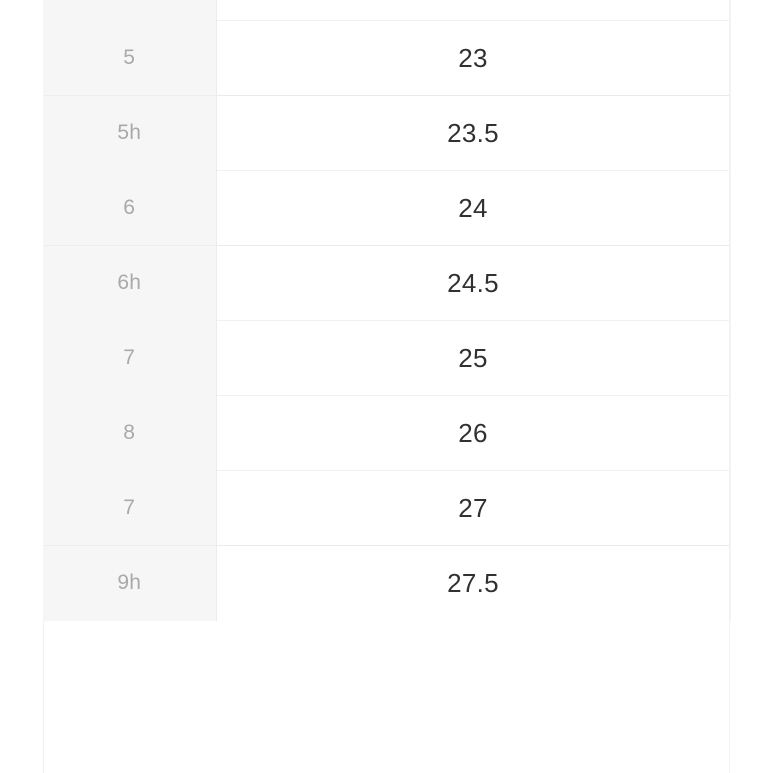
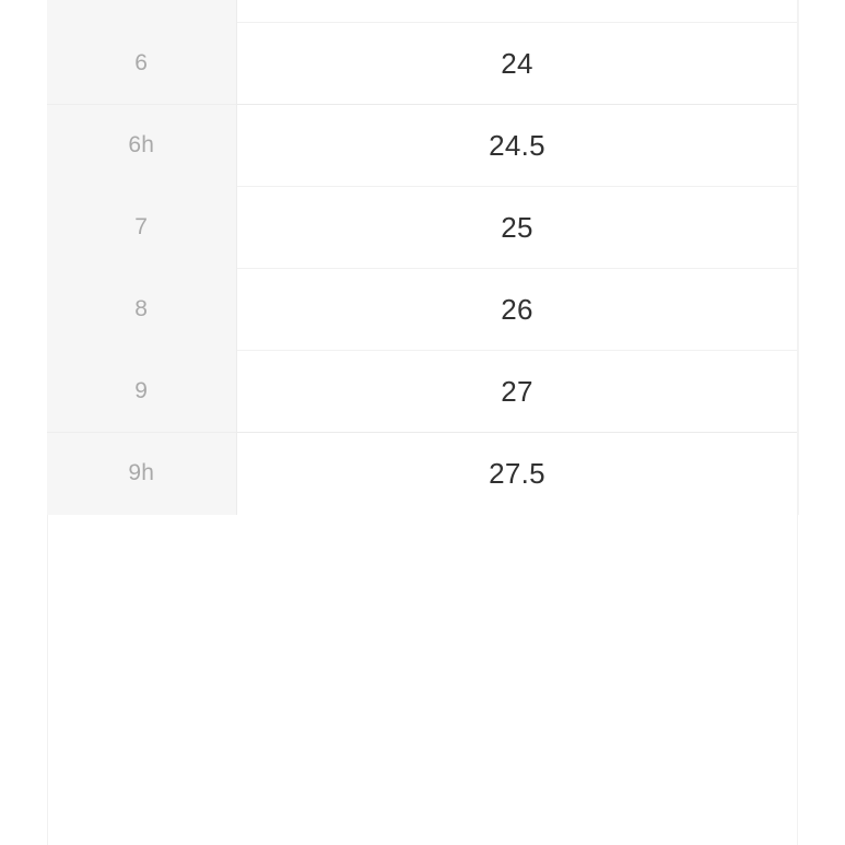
- 5	23
- 5h	23.5
  6	24
  6h	24.5
  7	25
  8	26
- 7	27
+ 9	27
  9h	27.5
